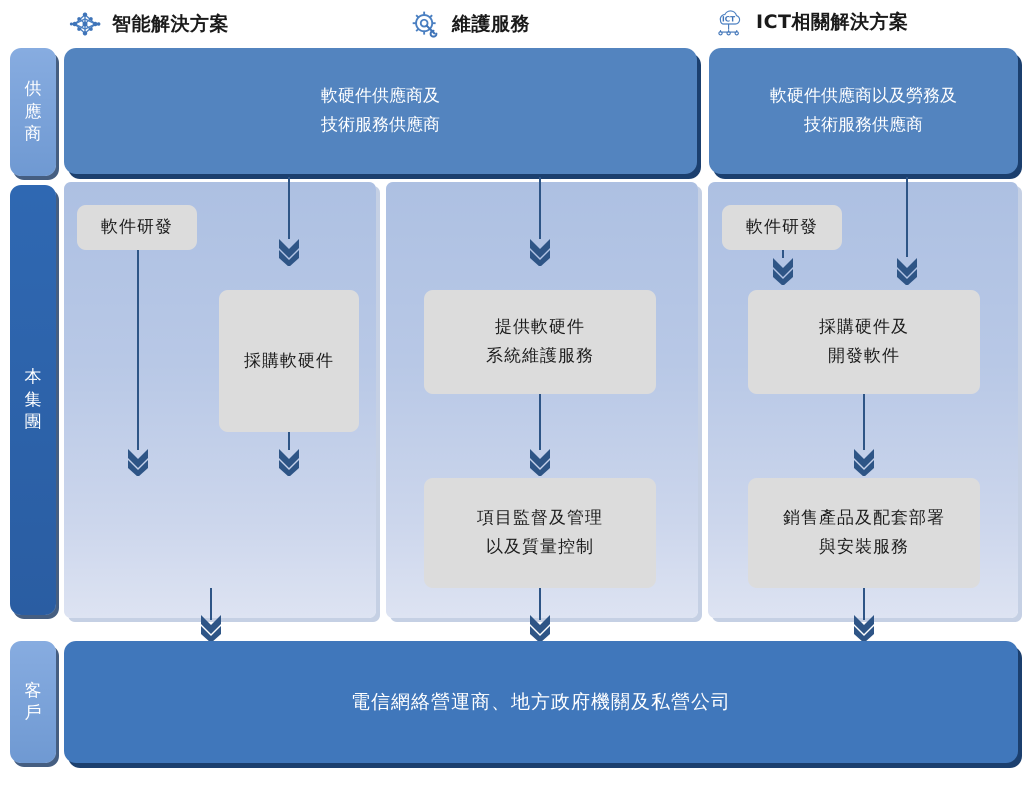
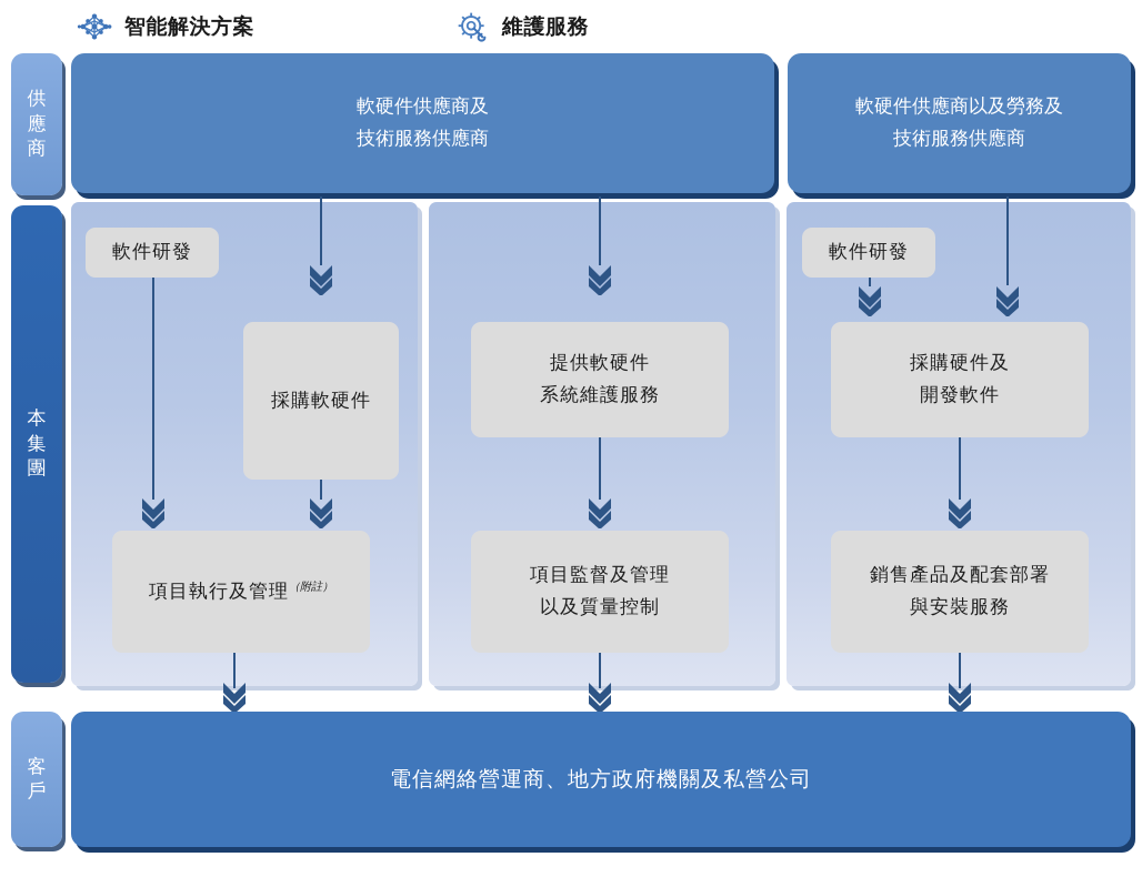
  智能解決方案
  維護服務
- ICT
- ICT相關解決方案
  供應商
  本集團
  客戶
  軟硬件供應商及
  技術服務供應商
  軟硬件供應商以及勞務及
  技術服務供應商
  軟件研發
  採購軟硬件
+ 項目執行及管理（附註）
  提供軟硬件
  系統維護服務
  項目監督及管理
  以及質量控制
  軟件研發
  採購硬件及
  開發軟件
  銷售產品及配套部署
  與安裝服務
  電信網絡營運商、地方政府機關及私營公司
